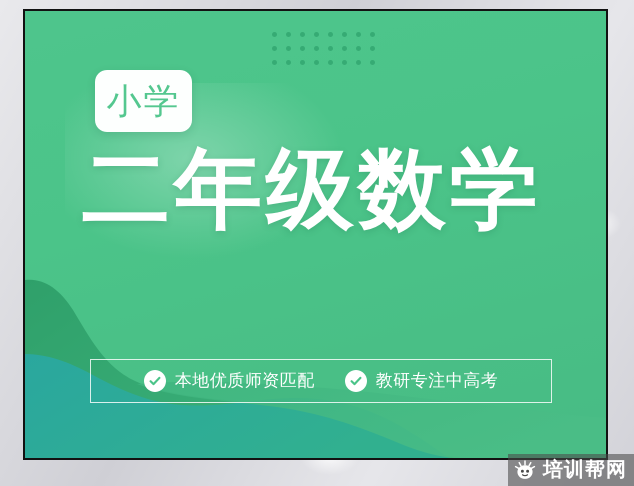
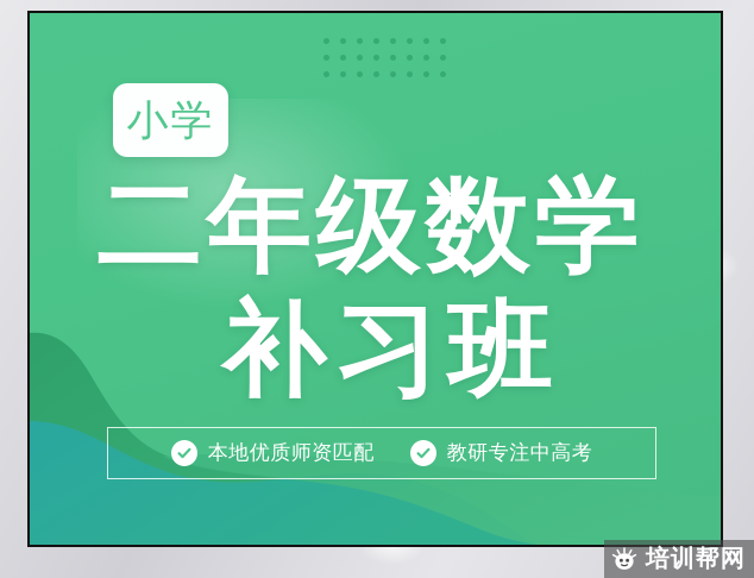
  小学
  二年级数学
+ 补习班
  本地优质师资匹配
  教研专注中高考
  培训帮网
